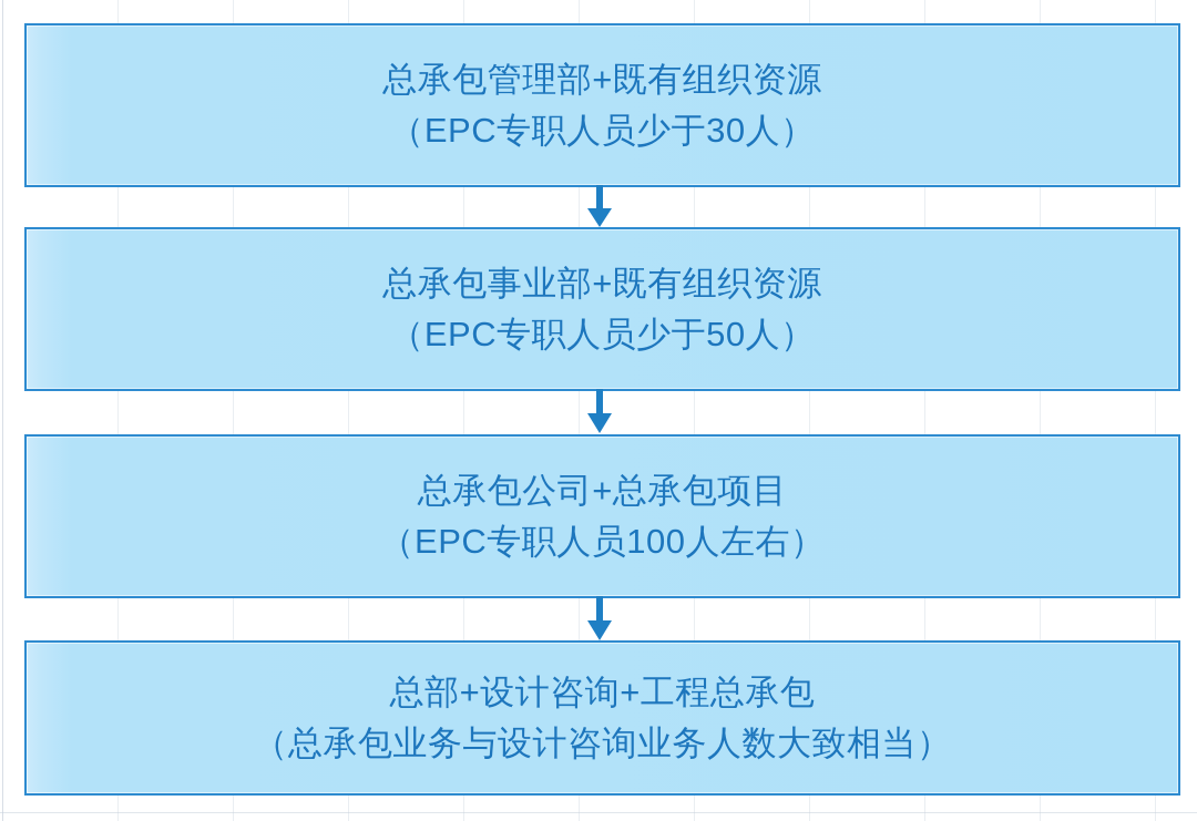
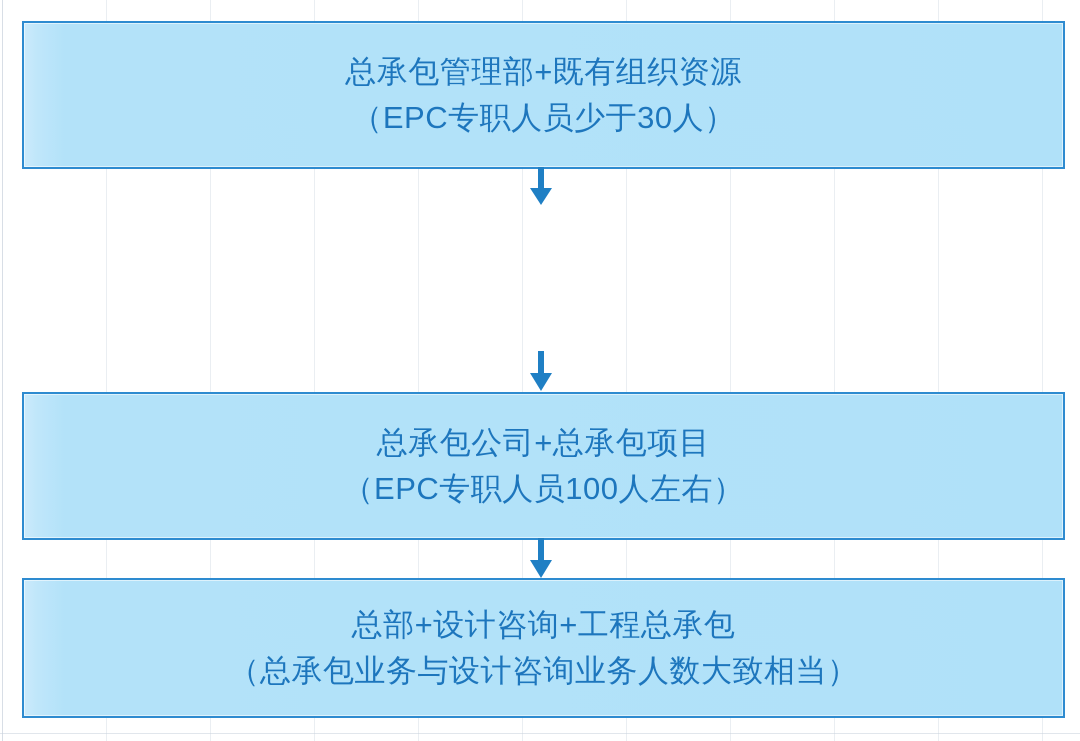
  总承包管理部+既有组织资源
  （EPC专职人员少于30人）
- 总承包事业部+既有组织资源
- （EPC专职人员少于50人）
  总承包公司+总承包项目
  （EPC专职人员100人左右）
  总部+设计咨询+工程总承包
  （总承包业务与设计咨询业务人数大致相当）
